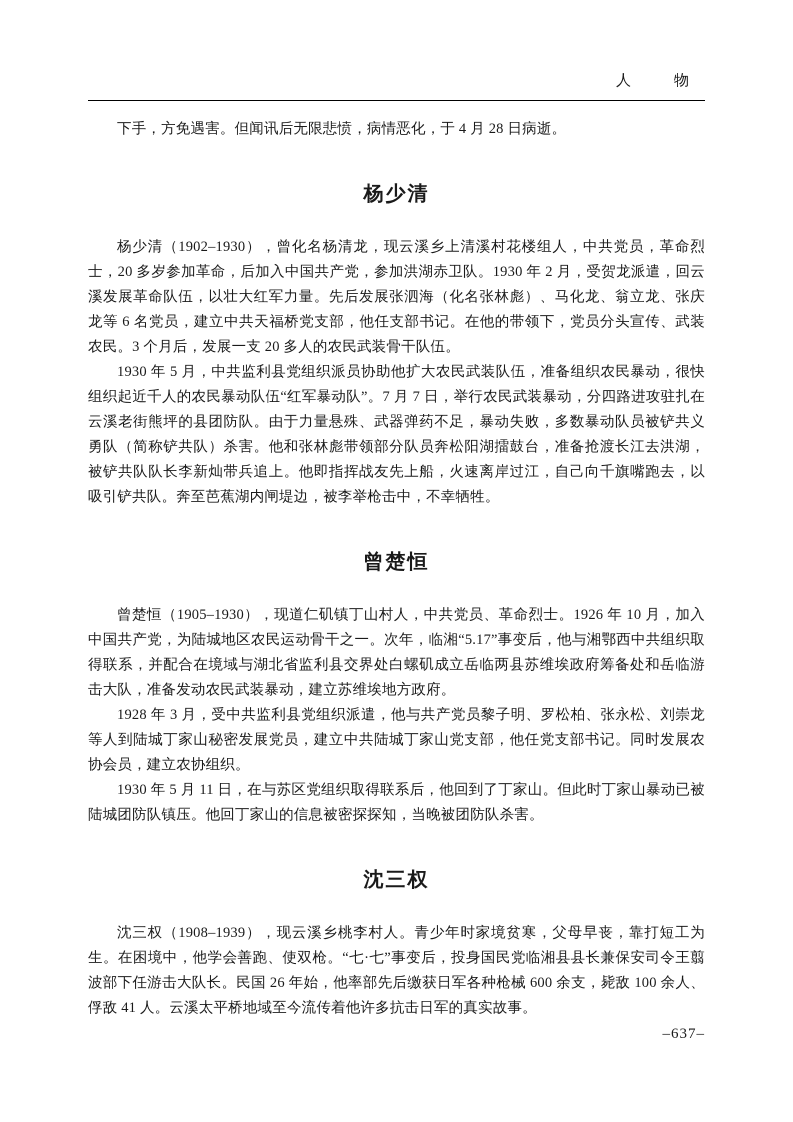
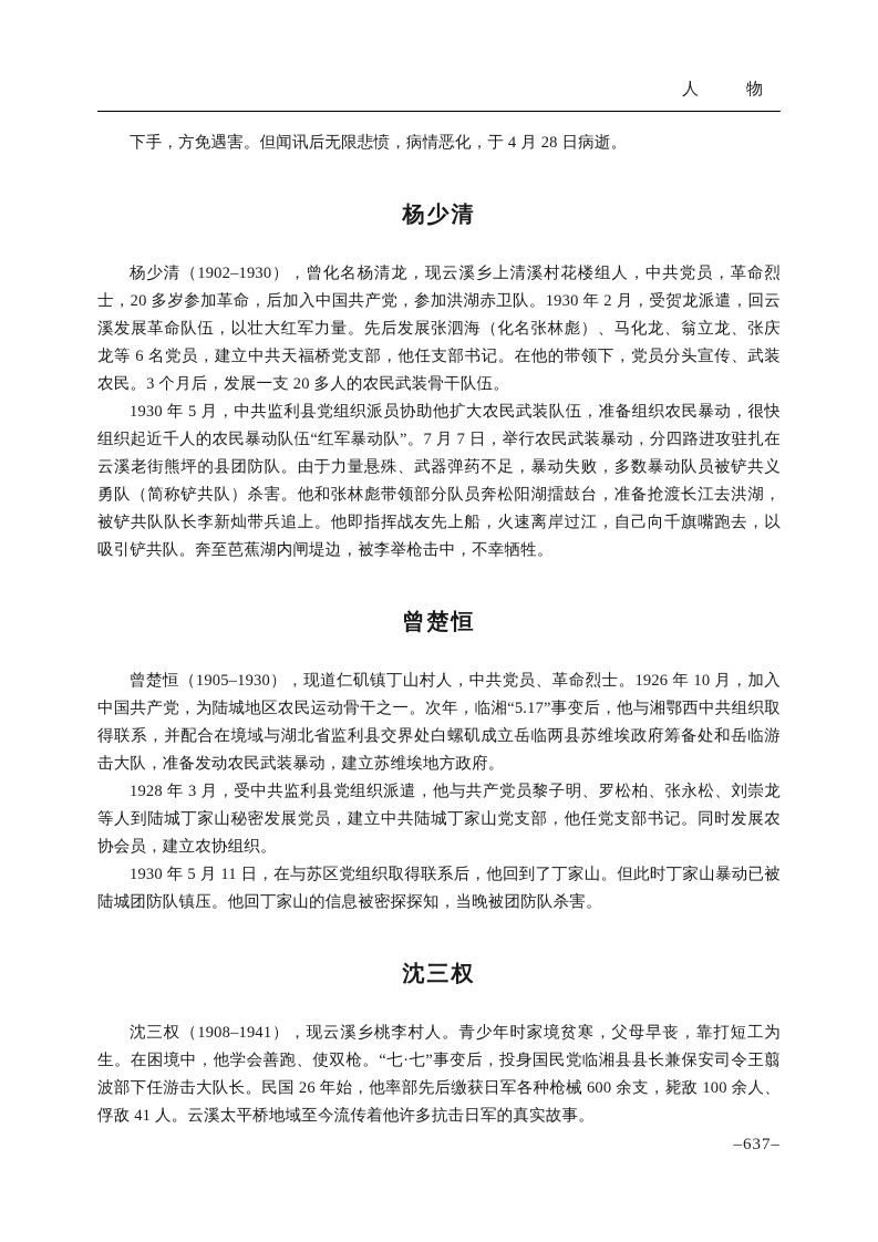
  人 物
  下手，方免遇害。但闻讯后无限悲愤，病情恶化，于 4 月 28 日病逝。
  杨少清
  杨少清（1902–1930），曾化名杨清龙，现云溪乡上清溪村花楼组人，中共党员，革命烈士，20 多岁参加革命，后加入中国共产党，参加洪湖赤卫队。1930 年 2 月，受贺龙派遣，回云溪发展革命队伍，以壮大红军力量。先后发展张泗海（化名张林彪）、马化龙、翁立龙、张庆龙等 6 名党员，建立中共天福桥党支部，他任支部书记。在他的带领下，党员分头宣传、武装农民。3 个月后，发展一支 20 多人的农民武装骨干队伍。
  1930 年 5 月，中共监利县党组织派员协助他扩大农民武装队伍，准备组织农民暴动，很快组织起近千人的农民暴动队伍“红军暴动队”。7 月 7 日，举行农民武装暴动，分四路进攻驻扎在云溪老街熊坪的县团防队。由于力量悬殊、武器弹药不足，暴动失败，多数暴动队员被铲共义勇队（简称铲共队）杀害。他和张林彪带领部分队员奔松阳湖擂鼓台，准备抢渡长江去洪湖，被铲共队队长李新灿带兵追上。他即指挥战友先上船，火速离岸过江，自己向千旗嘴跑去，以吸引铲共队。奔至芭蕉湖内闸堤边，被李举枪击中，不幸牺牲。
  曾楚恒
  曾楚恒（1905–1930），现道仁矶镇丁山村人，中共党员、革命烈士。1926 年 10 月，加入中国共产党，为陆城地区农民运动骨干之一。次年，临湘“5.17”事变后，他与湘鄂西中共组织取得联系，并配合在境域与湖北省监利县交界处白螺矶成立岳临两县苏维埃政府筹备处和岳临游击大队，准备发动农民武装暴动，建立苏维埃地方政府。
  1928 年 3 月，受中共监利县党组织派遣，他与共产党员黎子明、罗松柏、张永松、刘崇龙等人到陆城丁家山秘密发展党员，建立中共陆城丁家山党支部，他任党支部书记。同时发展农协会员，建立农协组织。
  1930 年 5 月 11 日，在与苏区党组织取得联系后，他回到了丁家山。但此时丁家山暴动已被陆城团防队镇压。他回丁家山的信息被密探探知，当晚被团防队杀害。
  沈三权
- 沈三权（1908–1939），现云溪乡桃李村人。青少年时家境贫寒，父母早丧，靠打短工为生。在困境中，他学会善跑、使双枪。“七·七”事变后，投身国民党临湘县县长兼保安司令王翦波部下任游击大队长。民国 26 年始，他率部先后缴获日军各种枪械 600 余支，毙敌 100 余人、俘敌 41 人。云溪太平桥地域至今流传着他许多抗击日军的真实故事。
+ 沈三权（1908–1941），现云溪乡桃李村人。青少年时家境贫寒，父母早丧，靠打短工为生。在困境中，他学会善跑、使双枪。“七·七”事变后，投身国民党临湘县县长兼保安司令王翦波部下任游击大队长。民国 26 年始，他率部先后缴获日军各种枪械 600 余支，毙敌 100 余人、俘敌 41 人。云溪太平桥地域至今流传着他许多抗击日军的真实故事。
  –637–
